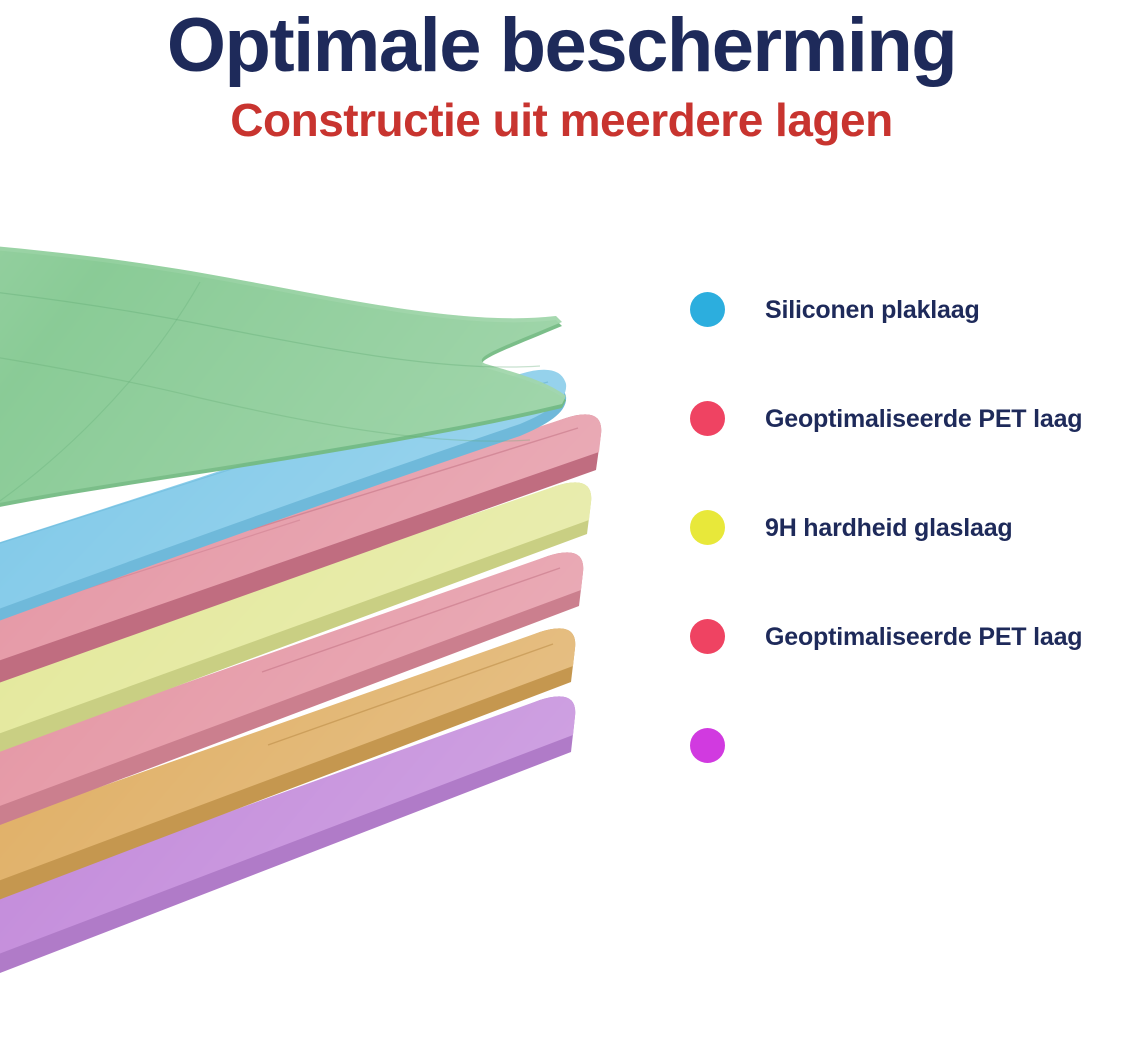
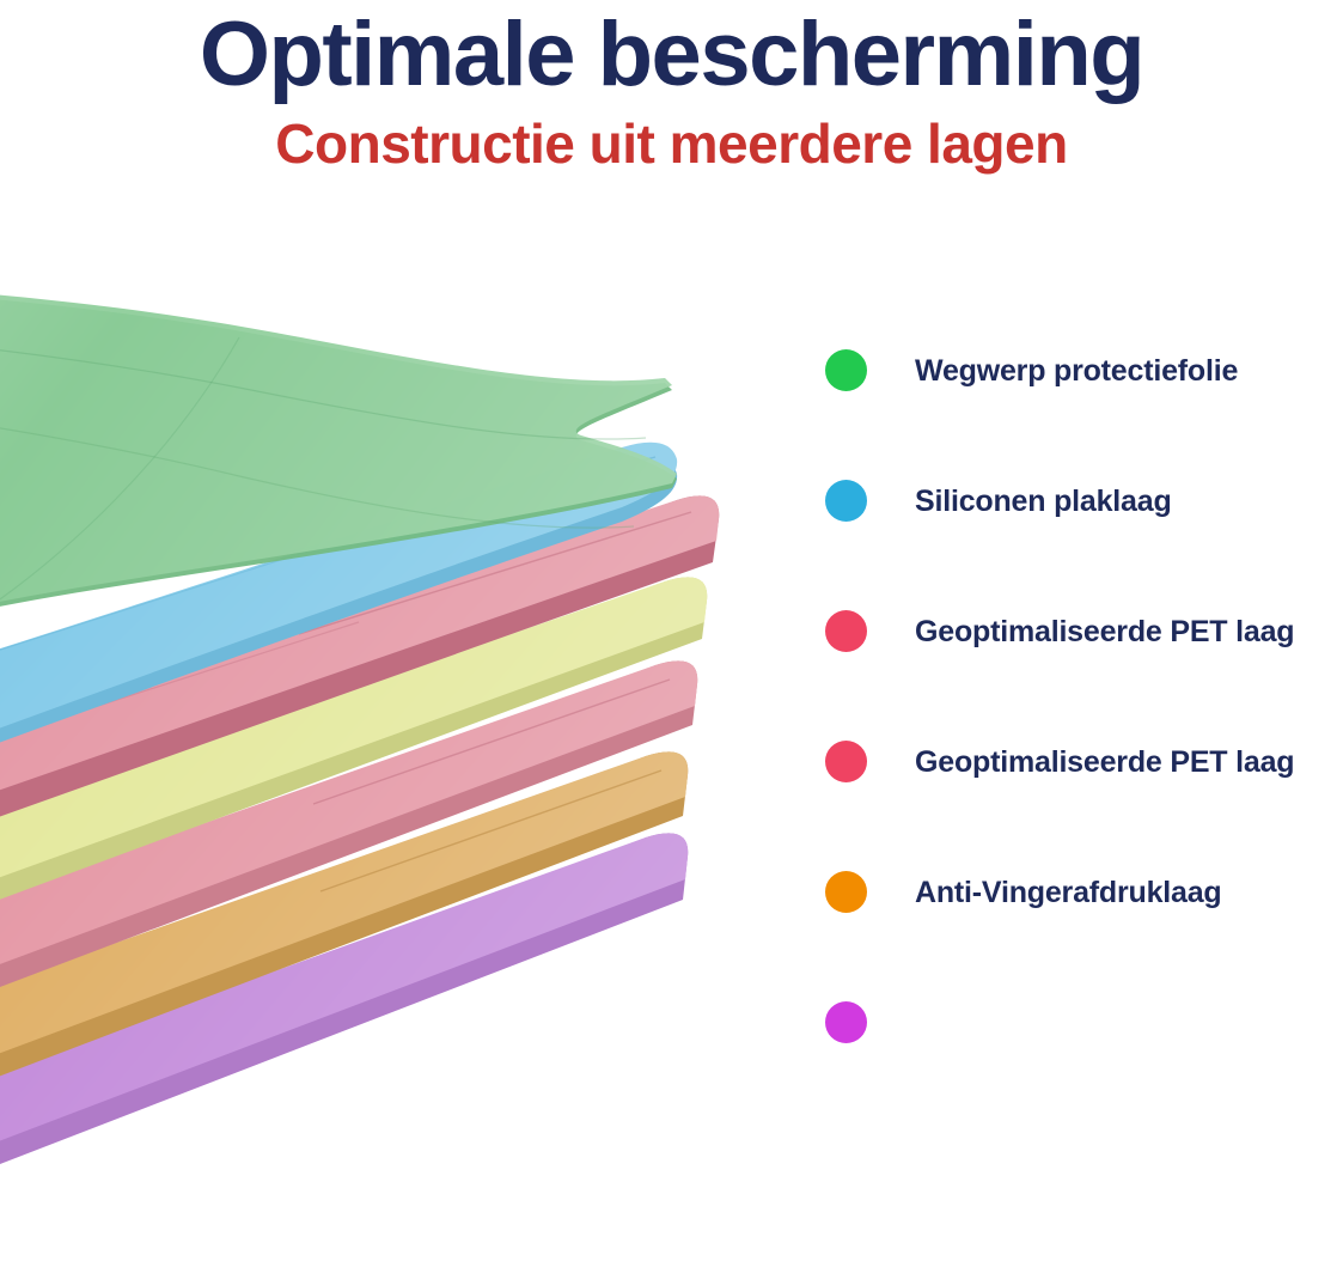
  Optimale bescherming
  Constructie uit meerdere lagen
+ Wegwerp protectiefolie
  Siliconen plaklaag
  Geoptimaliseerde PET laag
- 9H hardheid glaslaag
  Geoptimaliseerde PET laag
+ Anti-Vingerafdruklaag
